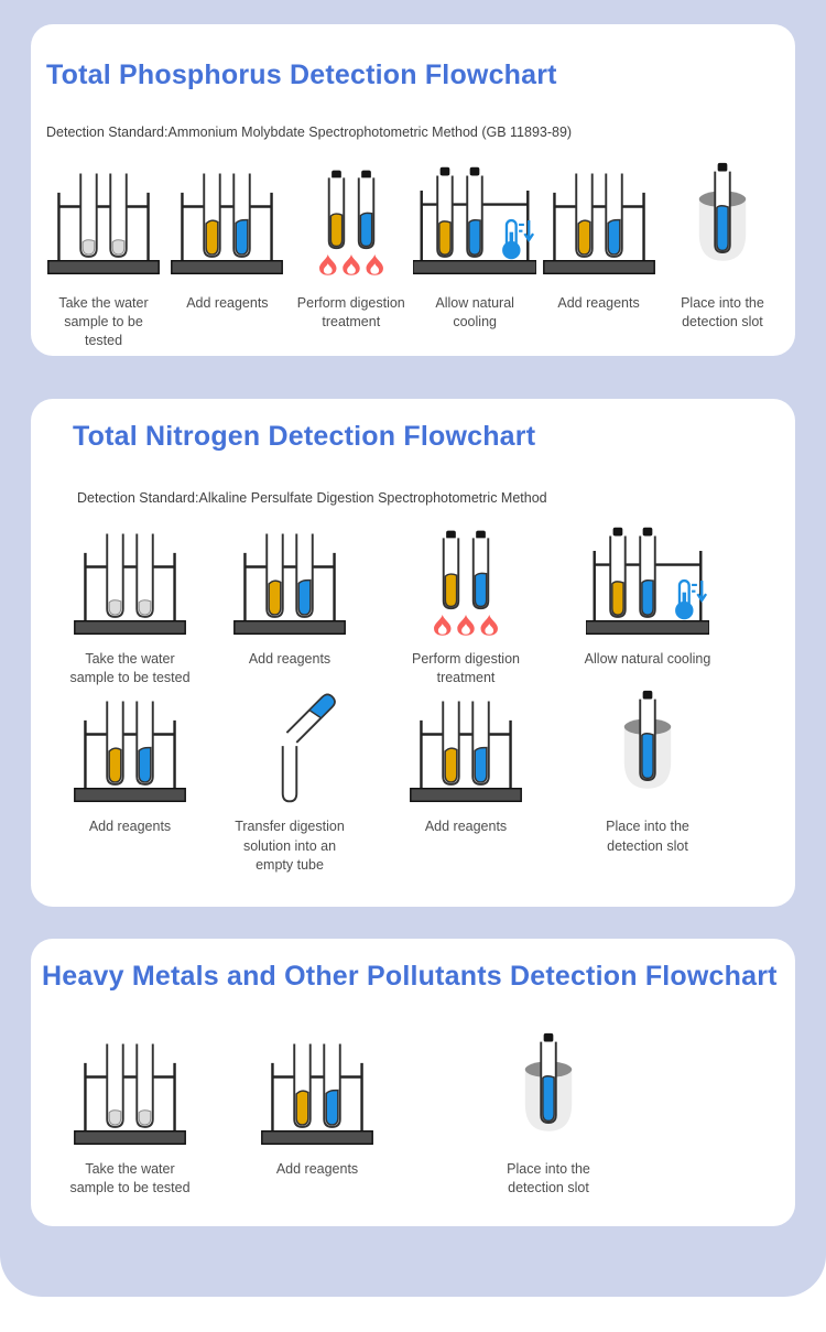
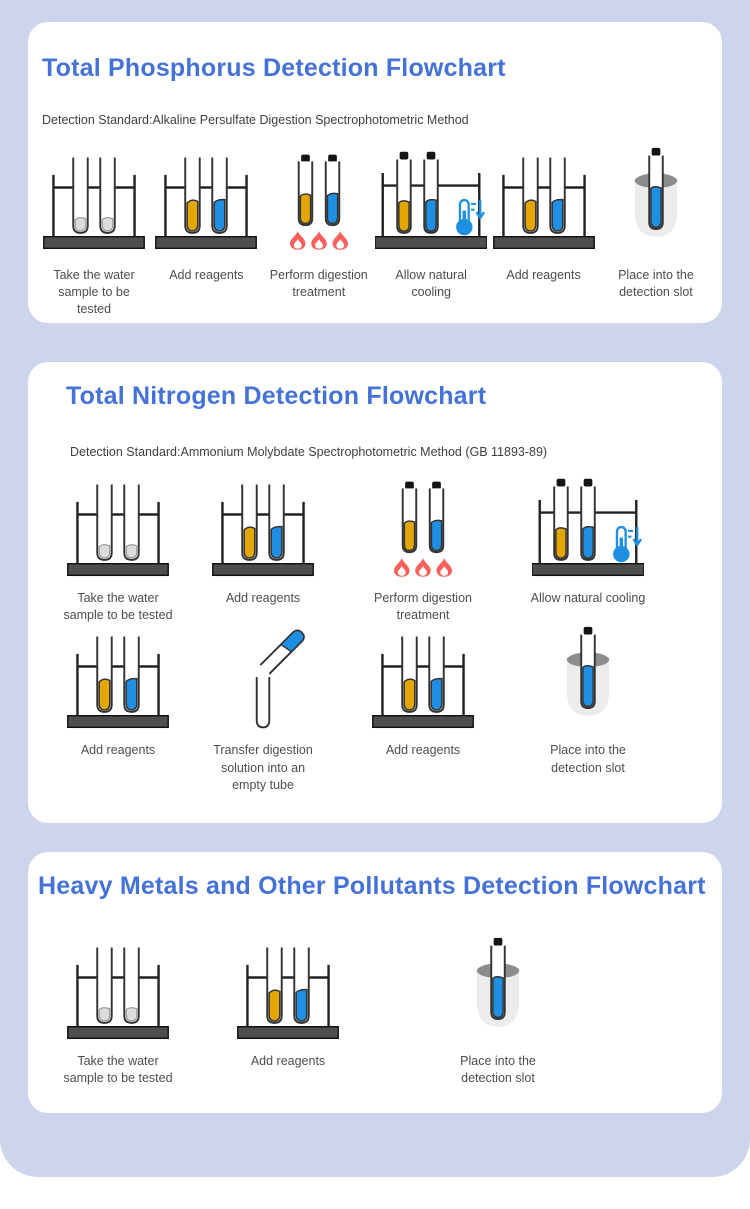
  Total Phosphorus Detection Flowchart
- Detection Standard:Ammonium Molybdate Spectrophotometric Method (GB 11893-89)
+ Detection Standard:Alkaline Persulfate Digestion Spectrophotometric Method
  Take the water sample to be tested
  Add reagents
  Perform digestion treatment
  Allow natural cooling
  Add reagents
  Place into the detection slot
  Total Nitrogen Detection Flowchart
- Detection Standard:Alkaline Persulfate Digestion Spectrophotometric Method
+ Detection Standard:Ammonium Molybdate Spectrophotometric Method (GB 11893-89)
  Take the water sample to be tested
  Add reagents
  Perform digestion treatment
  Allow natural cooling
  Add reagents
  Transfer digestion solution into an empty tube
  Add reagents
  Place into the detection slot
  Heavy Metals and Other Pollutants Detection Flowchart
  Take the water sample to be tested
  Add reagents
  Place into the detection slot
